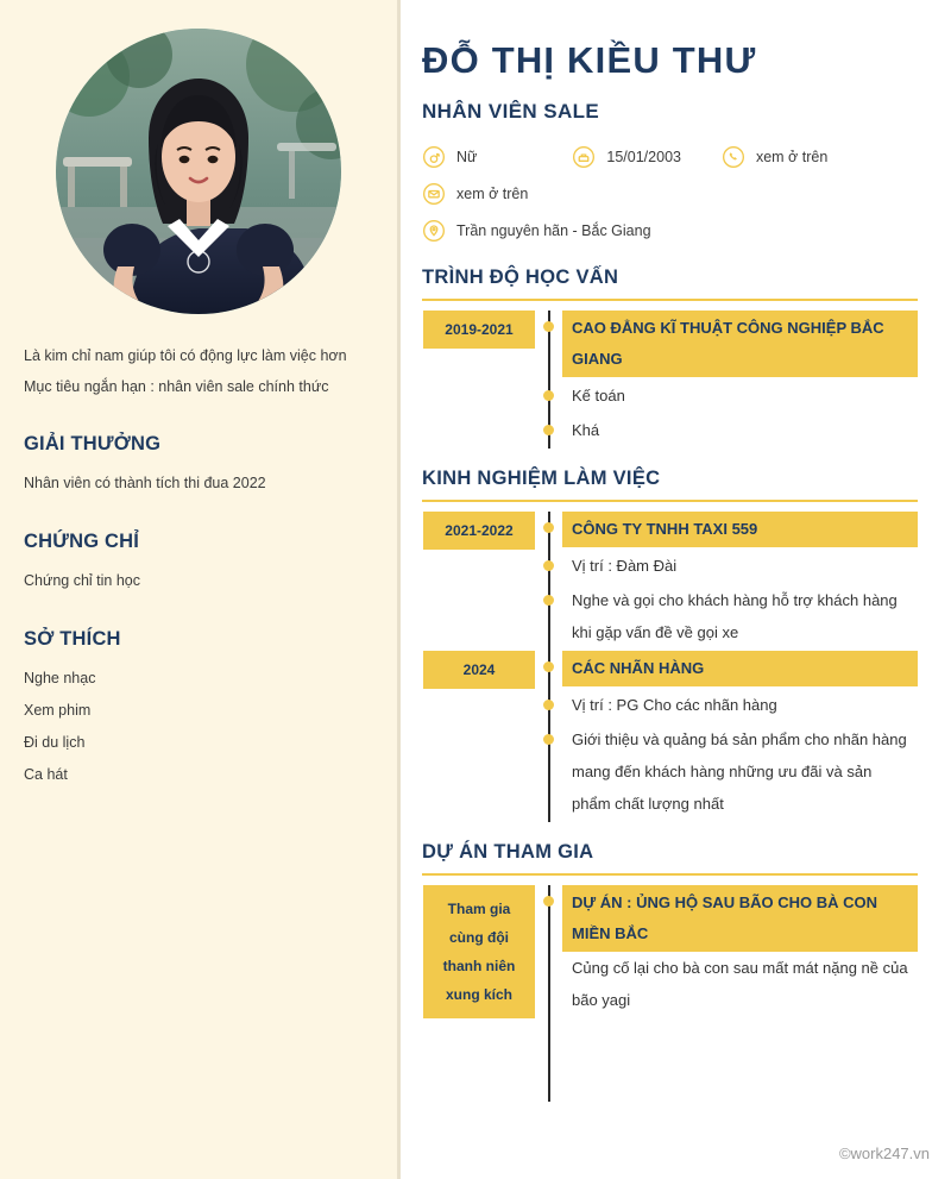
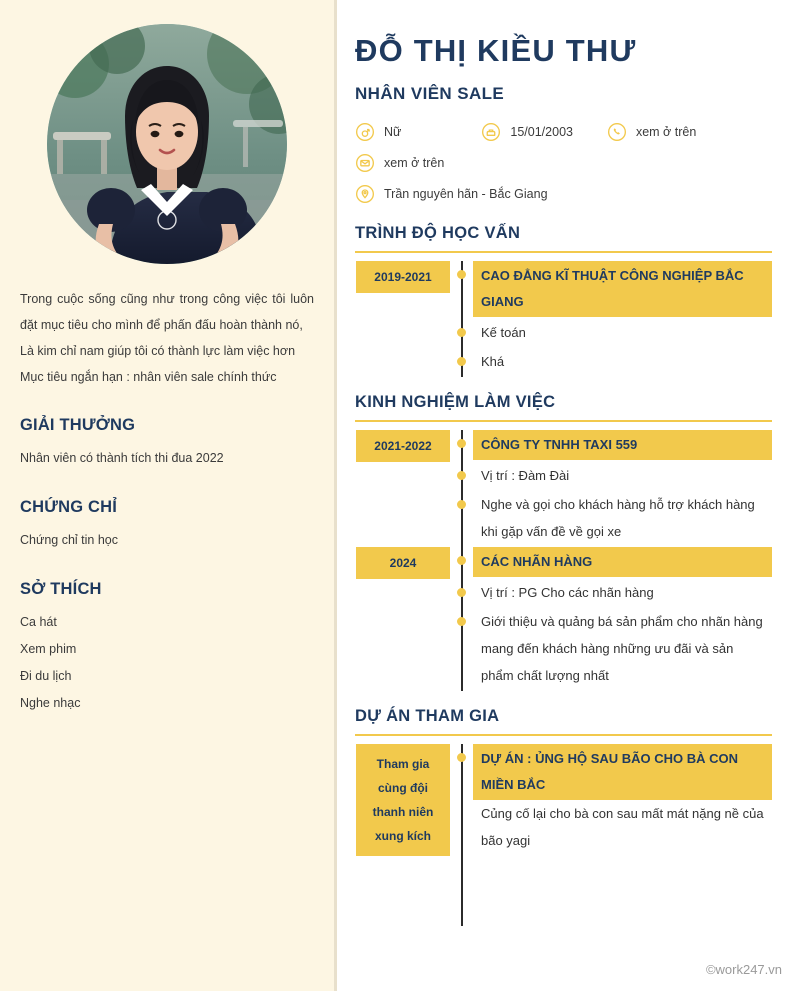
+ Trong cuộc sống cũng như trong công việc tôi luôn đặt mục tiêu cho mình để phấn đấu hoàn thành nó,
- Là kim chỉ nam giúp tôi có động lực làm việc hơn
+ Là kim chỉ nam giúp tôi có thành lực làm việc hơn
  Mục tiêu ngắn hạn : nhân viên sale chính thức
  GIẢI THƯỞNG
  Nhân viên có thành tích thi đua 2022
  CHỨNG CHỈ
  Chứng chỉ tin học
  SỞ THÍCH
- Nghe nhạc
+ Ca hát
  Xem phim
  Đi du lịch
- Ca hát
+ Nghe nhạc
  ĐỖ THỊ KIỀU THƯ
  NHÂN VIÊN SALE
  Nữ
  15/01/2003
  xem ở trên
  xem ở trên
  Trần nguyên hãn - Bắc Giang
  TRÌNH ĐỘ HỌC VẤN
  2019-2021
  CAO ĐẲNG KĨ THUẬT CÔNG NGHIỆP BẮC GIANG
  Kế toán
  Khá
  KINH NGHIỆM LÀM VIỆC
  2021-2022
  CÔNG TY TNHH TAXI 559
  Vị trí : Đàm Đài
  Nghe và gọi cho khách hàng hỗ trợ khách hàng khi gặp vấn đề về gọi xe
  2024
  CÁC NHÃN HÀNG
  Vị trí : PG Cho các nhãn hàng
  Giới thiệu và quảng bá sản phẩm cho nhãn hàng mang đến khách hàng những ưu đãi và sản phẩm chất lượng nhất
  DỰ ÁN THAM GIA
  Tham gia cùng đội thanh niên xung kích
  DỰ ÁN : ỦNG HỘ SAU BÃO CHO BÀ CON MIỀN BẮC
  Củng cố lại cho bà con sau mất mát nặng nề của bão yagi
  ©work247.vn
